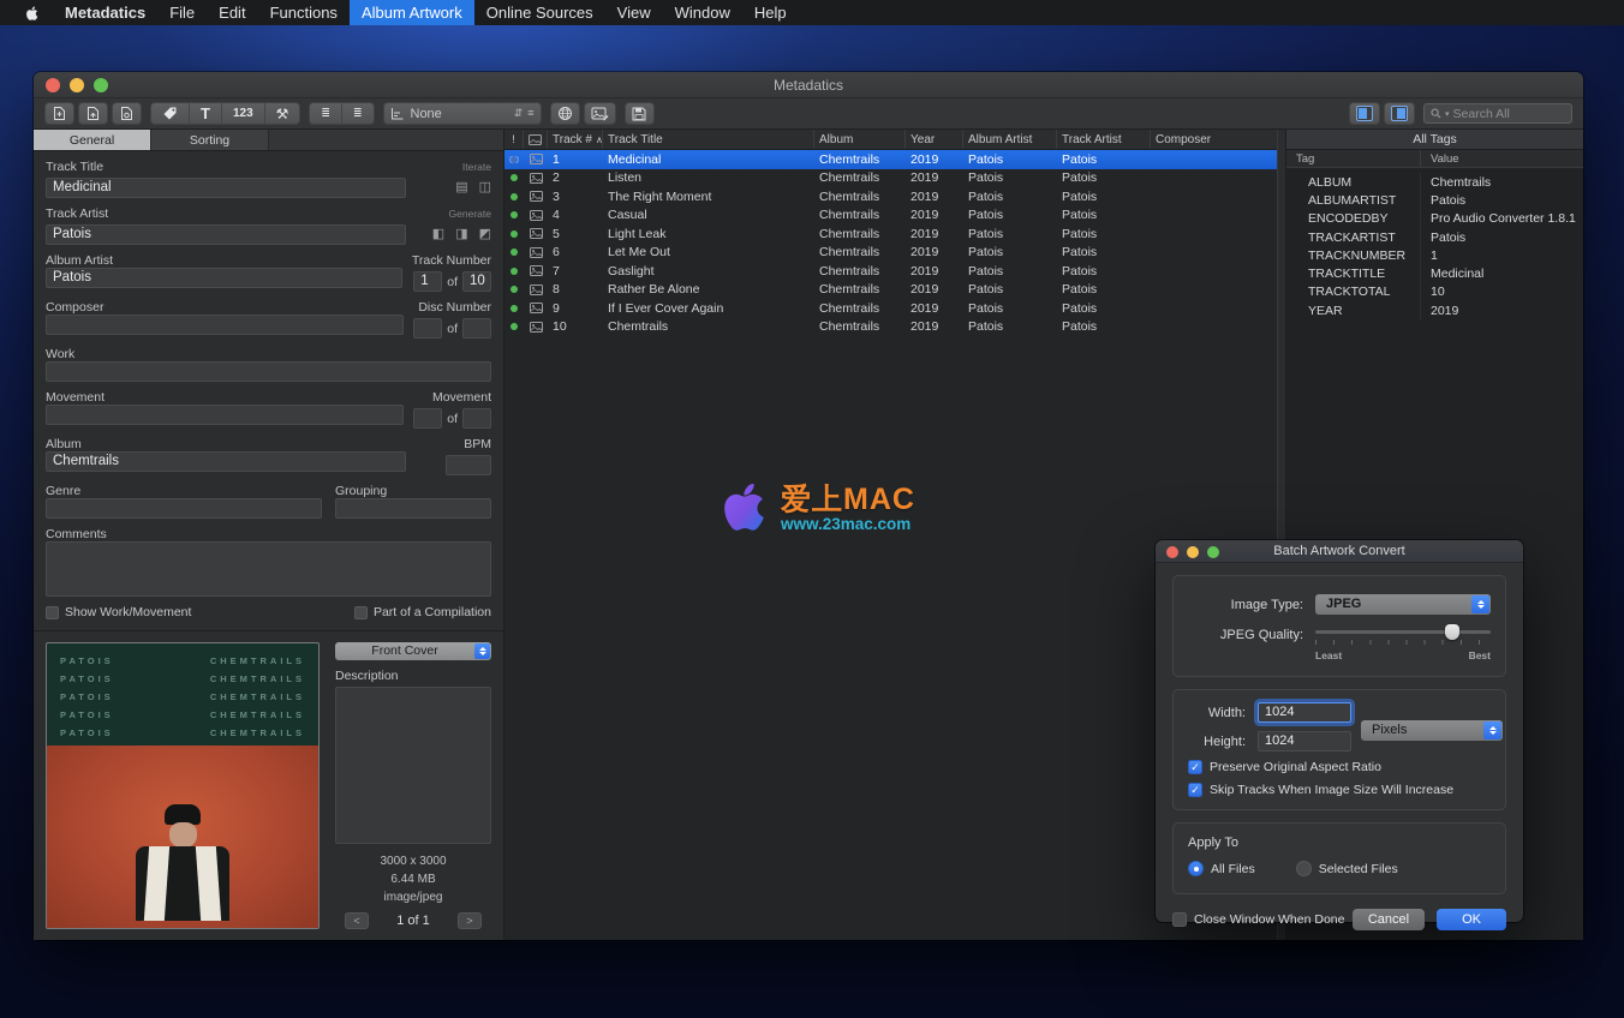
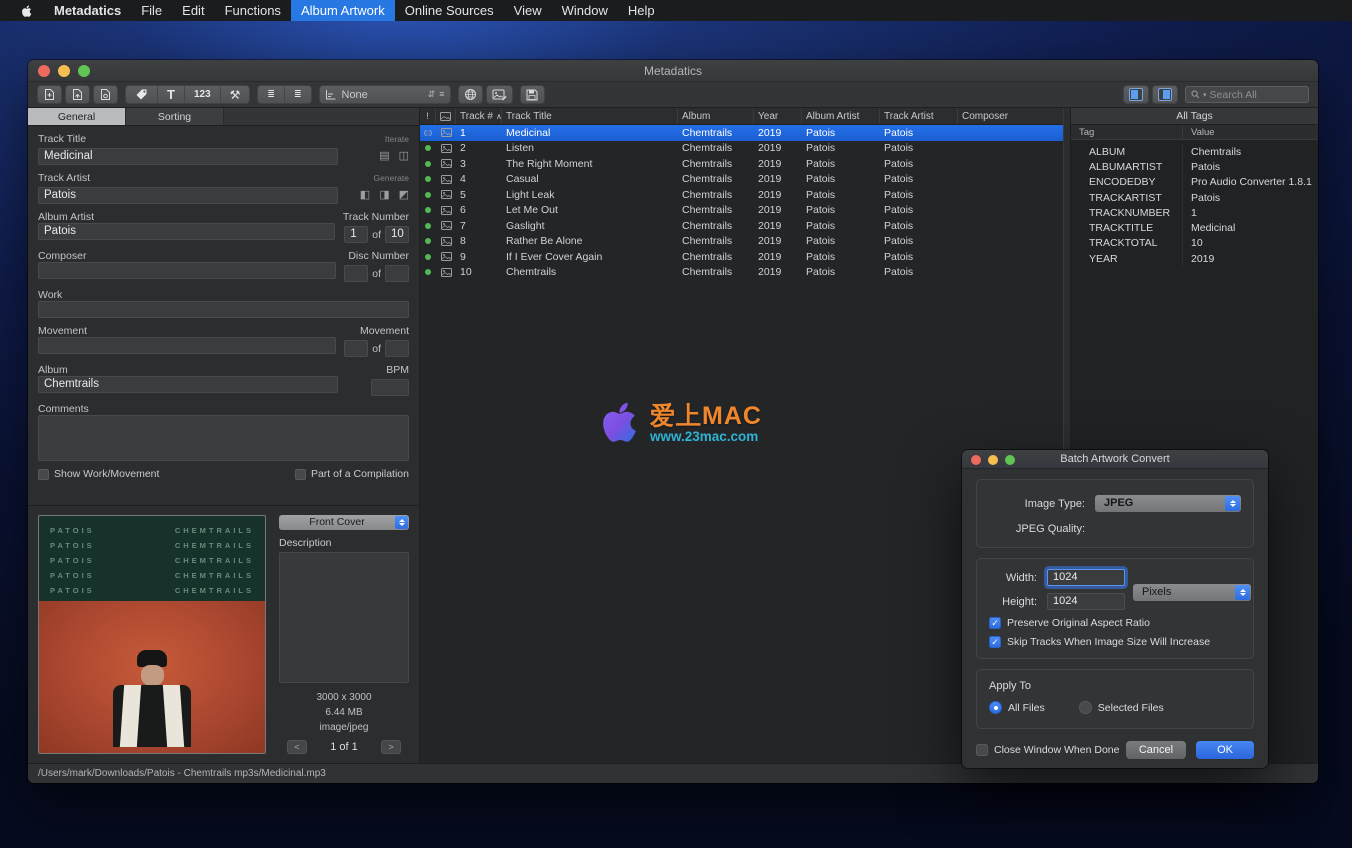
  Metadatics
  File
  Edit
  Functions
  Album Artwork
  Online Sources
  View
  Window
  Help
  Metadatics
  T
  123
  ⚒
  ≣
  ≣
  None
  ⇵
  ≡
  Search All
  General
  Sorting
  Track Title
  Iterate
  Medicinal
  ▤
  ◫
  Track Artist
  Generate
  Patois
  ◧
  ◨
  ◩
  Album Artist
  Patois
  Track Number
  1
  of
  10
  Composer
  Disc Number
  of
  Work
  Movement
  Movement
  of
  Album
  Chemtrails
  BPM
- Genre
- Grouping
  Comments
  Show Work/Movement
  Part of a Compilation
  PATOIS
  CHEMTRAILS
  PATOIS
  CHEMTRAILS
  PATOIS
  CHEMTRAILS
  PATOIS
  CHEMTRAILS
  PATOIS
  CHEMTRAILS
  Front Cover
  Description
  3000 x 3000
  6.44 MB
  image/jpeg
  <
  1 of 1
  >
  !
  Track #
  ∧
  Track Title
  Album
  Year
  Album Artist
  Track Artist
  Composer
  1
  Medicinal
  Chemtrails
  2019
  Patois
  Patois
  2
  Listen
  Chemtrails
  2019
  Patois
  Patois
  3
  The Right Moment
  Chemtrails
  2019
  Patois
  Patois
  4
  Casual
  Chemtrails
  2019
  Patois
  Patois
  5
  Light Leak
  Chemtrails
  2019
  Patois
  Patois
  6
  Let Me Out
  Chemtrails
  2019
  Patois
  Patois
  7
  Gaslight
  Chemtrails
  2019
  Patois
  Patois
  8
  Rather Be Alone
  Chemtrails
  2019
  Patois
  Patois
  9
  If I Ever Cover Again
  Chemtrails
  2019
  Patois
  Patois
  10
  Chemtrails
  Chemtrails
  2019
  Patois
  Patois
  All Tags
  Tag
  Value
  ALBUM
  Chemtrails
  ALBUMARTIST
  Patois
  ENCODEDBY
  Pro Audio Converter 1.8.1
  TRACKARTIST
  Patois
  TRACKNUMBER
  1
  TRACKTITLE
  Medicinal
  TRACKTOTAL
  10
  YEAR
  2019
+ /Users/mark/Downloads/Patois - Chemtrails mp3s/Medicinal.mp3
  爱上MAC
  www.23mac.com
  Batch Artwork Convert
  Image Type:
  JPEG
  JPEG Quality:
- Least
- Best
  Width:
  1024
  Height:
  1024
  Pixels
  ✓
  Preserve Original Aspect Ratio
  ✓
  Skip Tracks When Image Size Will Increase
  Apply To
  All Files
  Selected Files
  Close Window When Done
  Cancel
  OK
